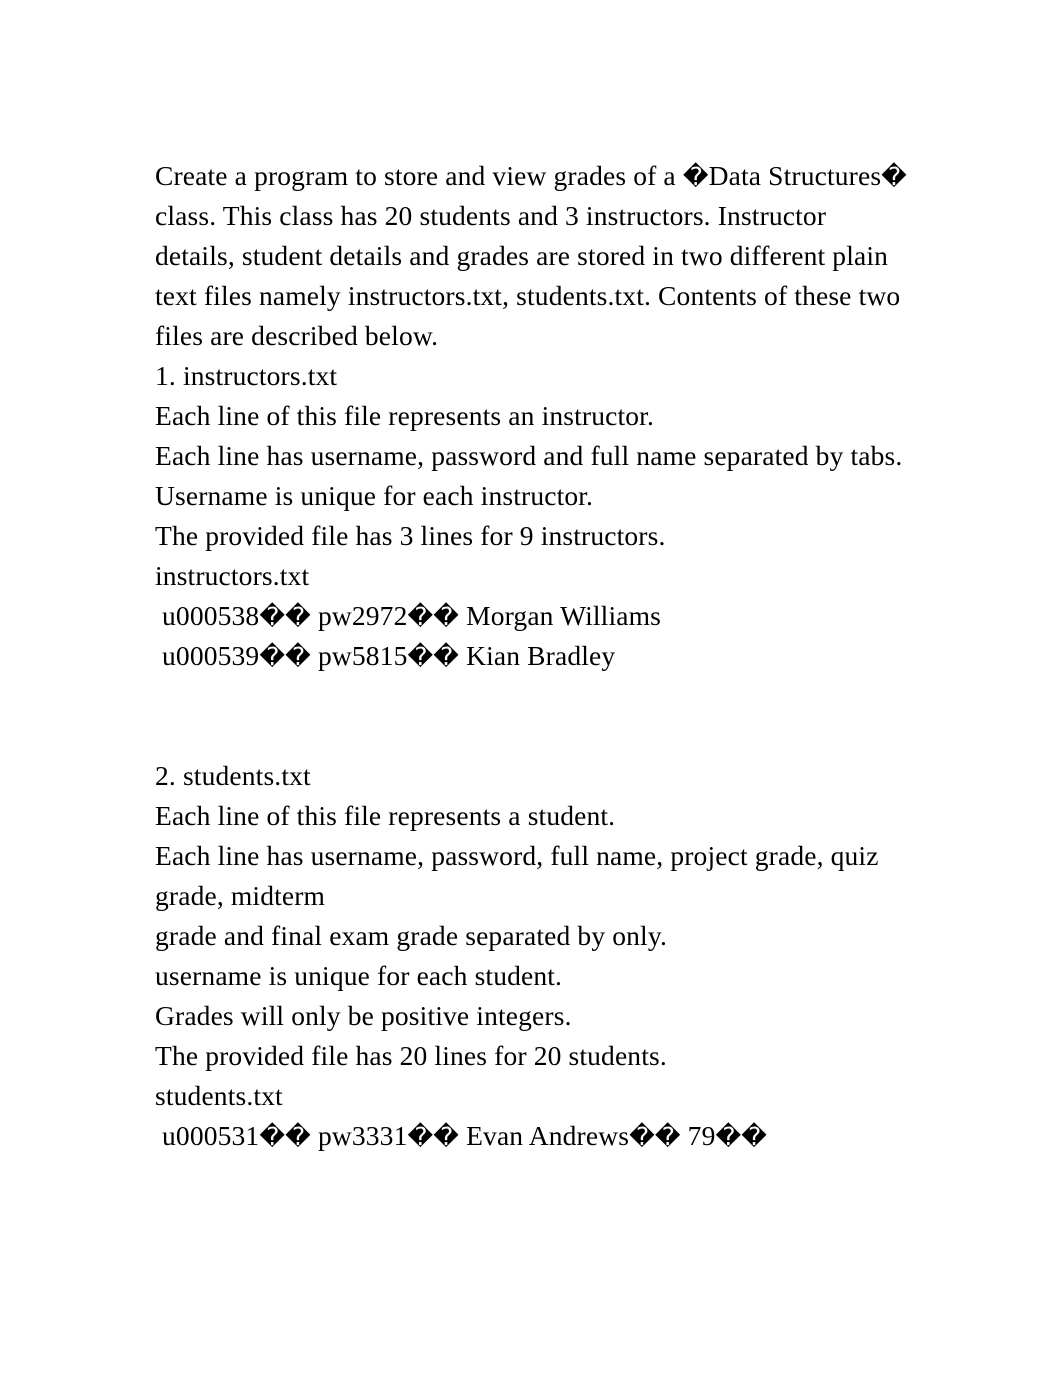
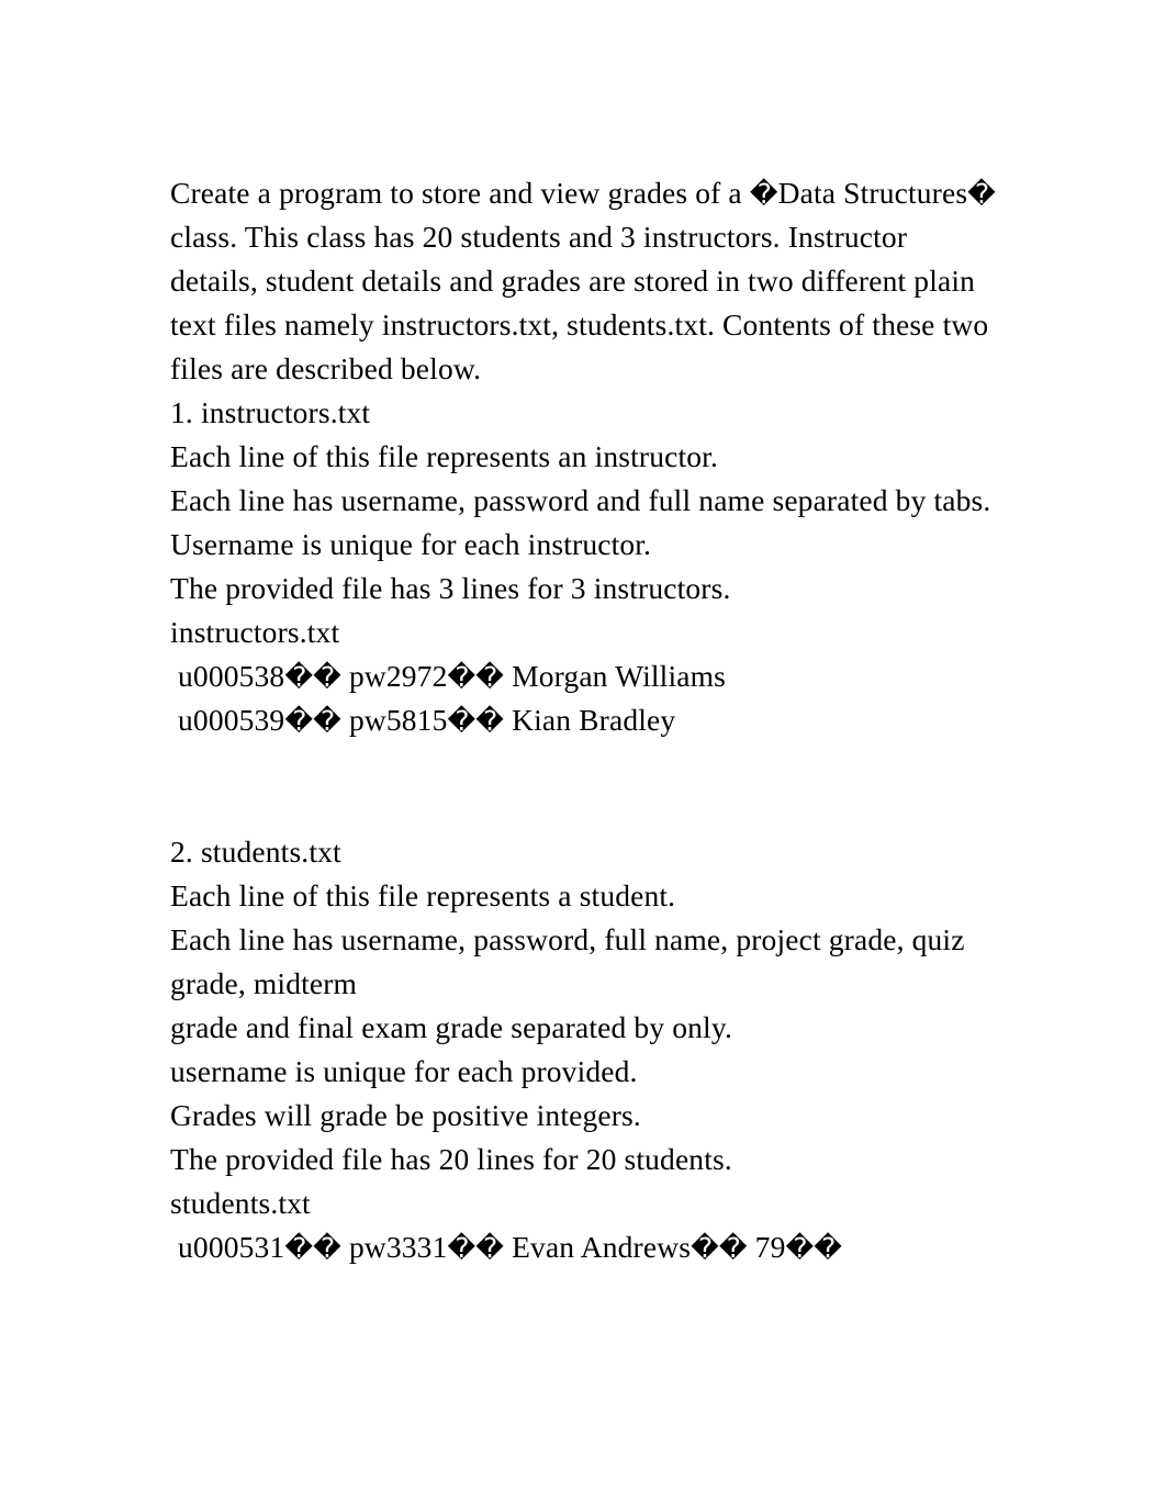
  Create a program to store and view grades of a �Data Structures� class. This class has 20 students and 3 instructors. Instructor details, student details and grades are stored in two different plain text files namely instructors.txt, students.txt. Contents of these two files are described below.
  1. instructors.txt
  Each line of this file represents an instructor.
  Each line has username, password and full name separated by tabs.
  Username is unique for each instructor.
- The provided file has 3 lines for 9 instructors.
+ The provided file has 3 lines for 3 instructors.
  instructors.txt
  u000538�� pw2972�� Morgan Williams
  u000539�� pw5815�� Kian Bradley
  2. students.txt
  Each line of this file represents a student.
  Each line has username, password, full name, project grade, quiz grade, midterm
  grade and final exam grade separated by only.
- username is unique for each student.
+ username is unique for each provided.
- Grades will only be positive integers.
+ Grades will grade be positive integers.
  The provided file has 20 lines for 20 students.
  students.txt
  u000531�� pw3331�� Evan Andrews�� 79��
